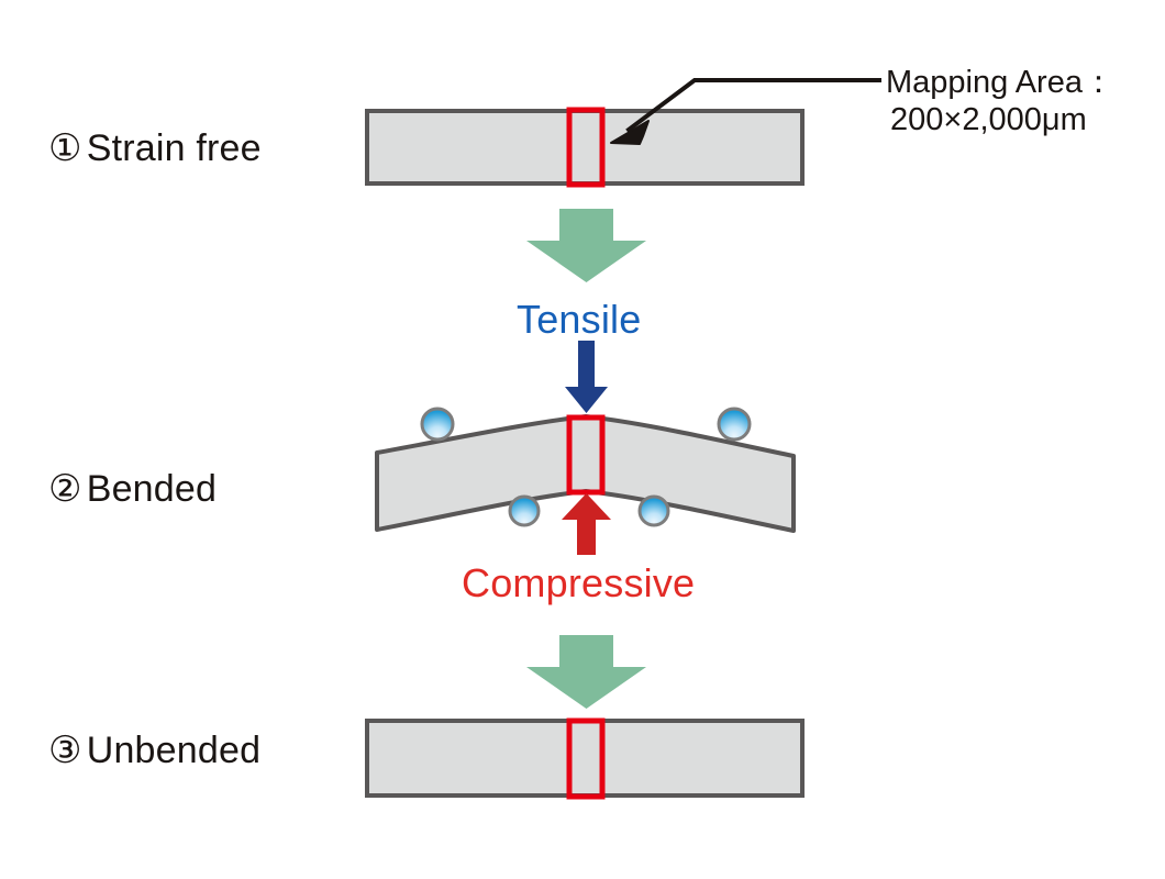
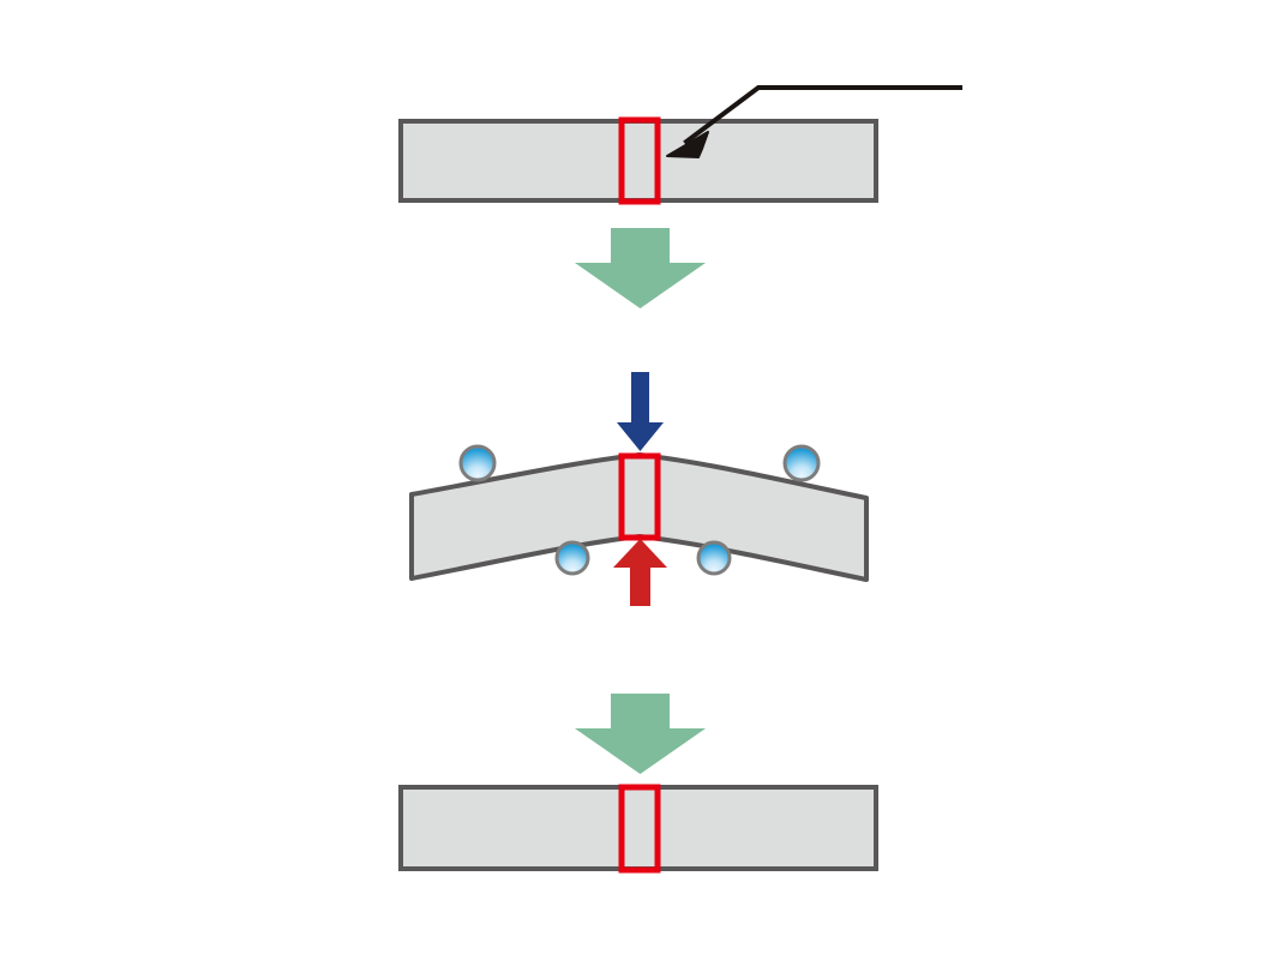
- ①Strain free
- ②Bended
- ③Unbended
- Tensile
- Compressive
- Mapping Area：
- 200×2,000μm
